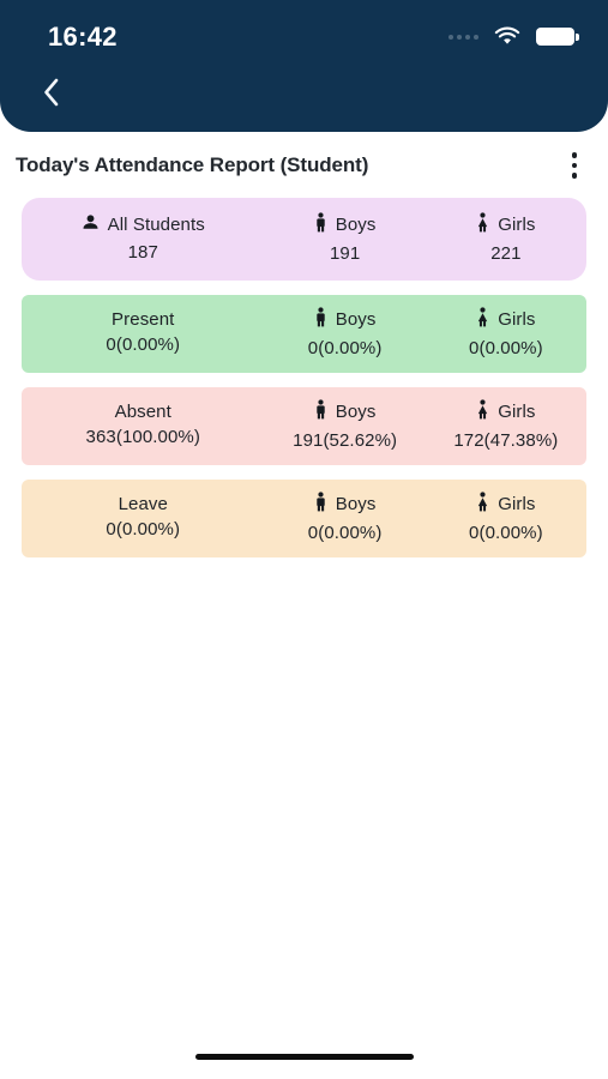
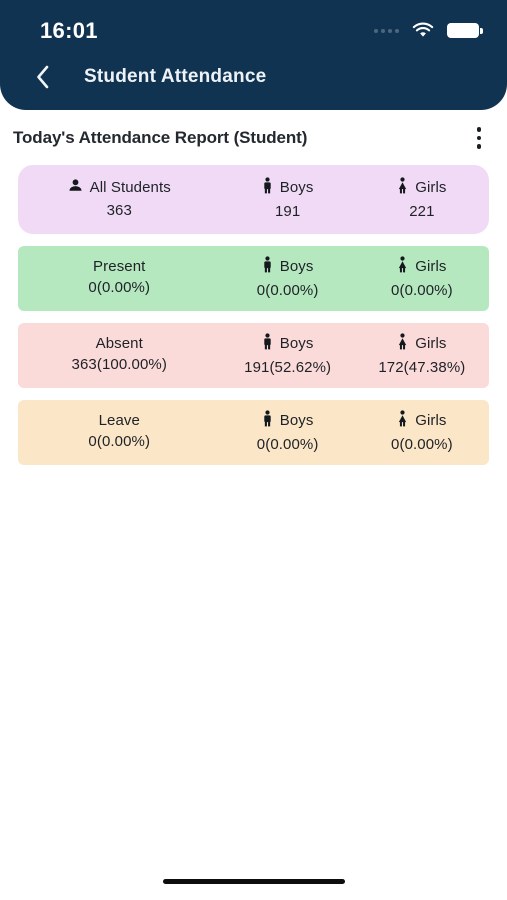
- 16:42
+ 16:01
+ Student Attendance
  Today's Attendance Report (Student)
  All Students
- 187
+ 363
  Boys
  191
  Girls
  221
  Present
  0(0.00%)
  Boys
  0(0.00%)
  Girls
  0(0.00%)
  Absent
  363(100.00%)
  Boys
  191(52.62%)
  Girls
  172(47.38%)
  Leave
  0(0.00%)
  Boys
  0(0.00%)
  Girls
  0(0.00%)
